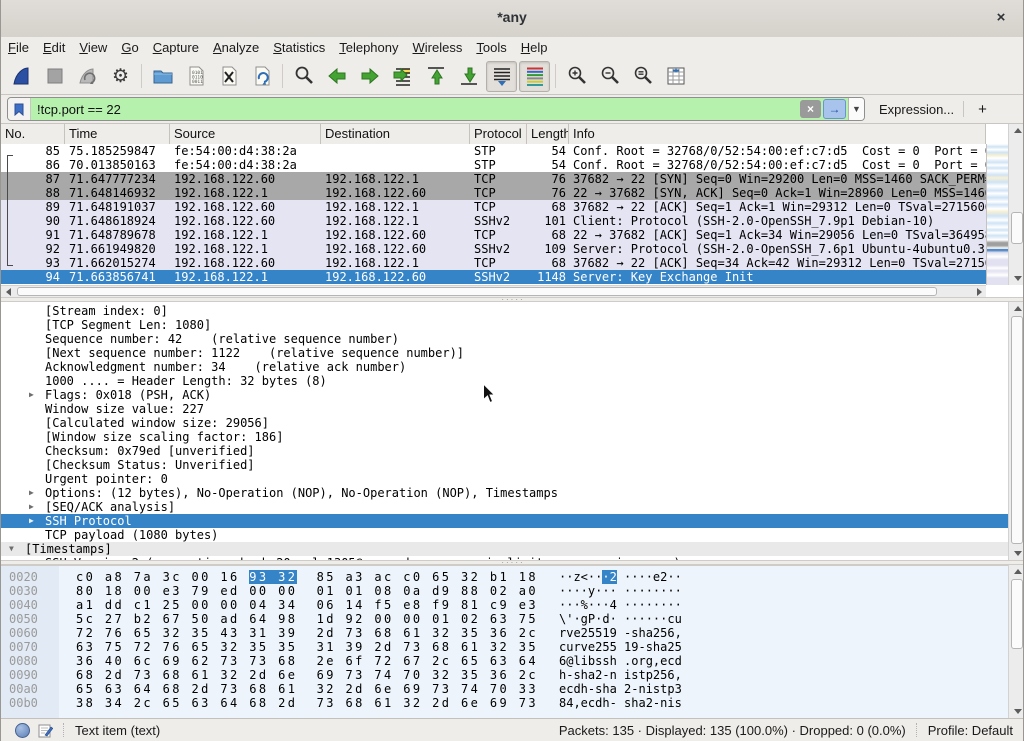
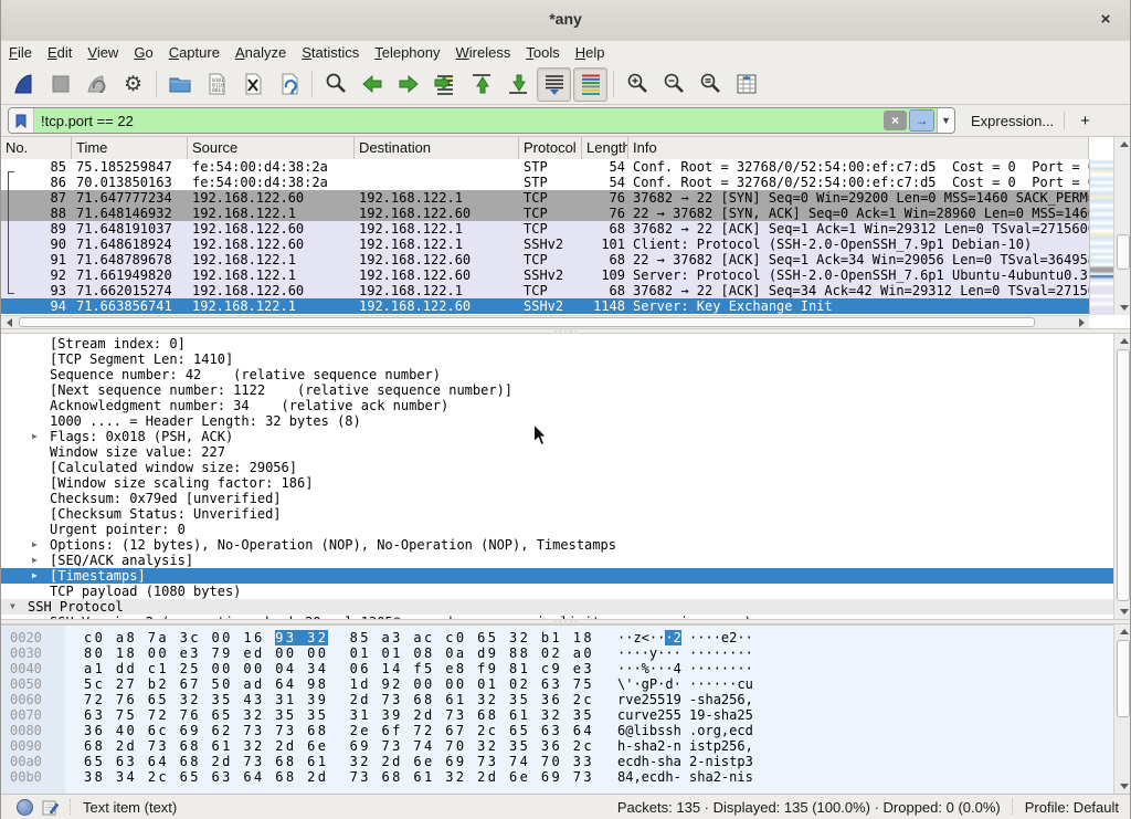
  *any
  ×
  File
  Edit
  View
  Go
  Capture
  Analyze
  Statistics
  Telephony
  Wireless
  Tools
  Help
  ⚙
  !tcp.port == 22
  ×
  →
  ▼
  Expression...
  +
  No.
  Time
  Source
  Destination
  Protocol
  Length
  Info
  85
  75.185259847
  fe:54:00:d4:38:2a
  STP
  54
  Conf. Root = 32768/0/52:54:00:ef:c7:d5 Cost = 0 Port =
  86
  70.013850163
  fe:54:00:d4:38:2a
  STP
  54
  Conf. Root = 32768/0/52:54:00:ef:c7:d5 Cost = 0 Port =
  87
  71.647777234
  192.168.122.60
  192.168.122.1
  TCP
  76
  88
  71.648146932
  192.168.122.1
  192.168.122.60
  TCP
  76
  89
  71.648191037
  192.168.122.60
  192.168.122.1
  TCP
  68
  37682 → 22 [ACK] Seq=1 Ack=1 Win=29312 Len=0 TSval=271560
  90
  71.648618924
  192.168.122.60
  192.168.122.1
  SSHv2
  101
  Client: Protocol (SSH-2.0-OpenSSH_7.9p1 Debian-10)
  91
  71.648789678
  192.168.122.1
  192.168.122.60
  TCP
  68
  22 → 37682 [ACK] Seq=1 Ack=34 Win=29056 Len=0 TSval=36495
  92
  71.661949820
  192.168.122.1
  192.168.122.60
  SSHv2
  109
  Server: Protocol (SSH-2.0-OpenSSH_7.6p1 Ubuntu-4ubuntu0.3
  93
  71.662015274
  192.168.122.60
  192.168.122.1
  TCP
  68
  37682 → 22 [ACK] Seq=34 Ack=42 Win=29312 Len=0 TSval=2715
  94
  71.663856741
  192.168.122.1
  192.168.122.60
  SSHv2
  1148
  Server: Key Exchange Init
  ·····
  [Stream index: 0]
- [TCP Segment Len: 1080]
+ [TCP Segment Len: 1410]
  Sequence number: 42 (relative sequence number)
  [Next sequence number: 1122 (relative sequence number)]
  Acknowledgment number: 34 (relative ack number)
  1000 .... = Header Length: 32 bytes (8)
  ▶ Flags: 0x018 (PSH, ACK)
  Window size value: 227
  [Calculated window size: 29056]
  [Window size scaling factor: 186]
  Checksum: 0x79ed [unverified]
  [Checksum Status: Unverified]
  Urgent pointer: 0
  ▶ Options: (12 bytes), No-Operation (NOP), No-Operation (NOP), Timestamps
  ▶ [SEQ/ACK analysis]
- ▶ SSH Protocol
+ ▶ [Timestamps]
  TCP payload (1080 bytes)
- ▼ [Timestamps]
+ ▼ SSH Protocol
  ·····
  0020
  c0 a8 7a 3c 00 16 93 32 85 a3 ac c0 65 32 b1 18
  ··z<···2 ····e2··
  0030
  80 18 00 e3 79 ed 00 00 01 01 08 0a d9 88 02 a0
  ····y··· ········
  0040
  a1 dd c1 25 00 00 04 34 06 14 f5 e8 f9 81 c9 e3
  ···%···4 ········
  0050
  5c 27 b2 67 50 ad 64 98 1d 92 00 00 01 02 63 75
  \'·gP·d· ······cu
  0060
  72 76 65 32 35 43 31 39 2d 73 68 61 32 35 36 2c
  rve25519 -sha256,
  0070
  63 75 72 76 65 32 35 35 31 39 2d 73 68 61 32 35
  curve255 19-sha25
  0080
  36 40 6c 69 62 73 73 68 2e 6f 72 67 2c 65 63 64
  6@libssh .org,ecd
  0090
  68 2d 73 68 61 32 2d 6e 69 73 74 70 32 35 36 2c
  h-sha2-n istp256,
  00a0
  65 63 64 68 2d 73 68 61 32 2d 6e 69 73 74 70 33
  ecdh-sha 2-nistp3
  00b0
  38 34 2c 65 63 64 68 2d 73 68 61 32 2d 6e 69 73
  84,ecdh- sha2-nis
  Text item (text)
  Packets: 135 · Displayed: 135 (100.0%) · Dropped: 0 (0.0%)
  Profile: Default
